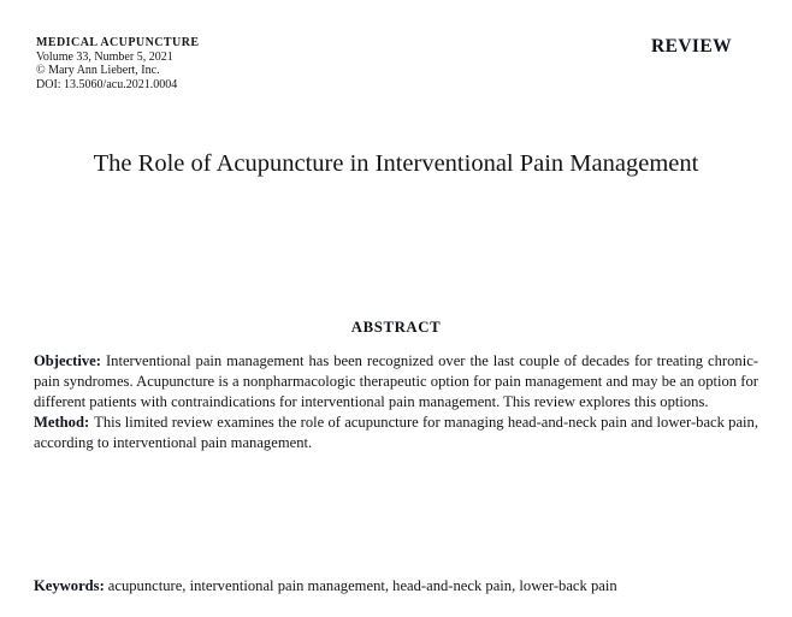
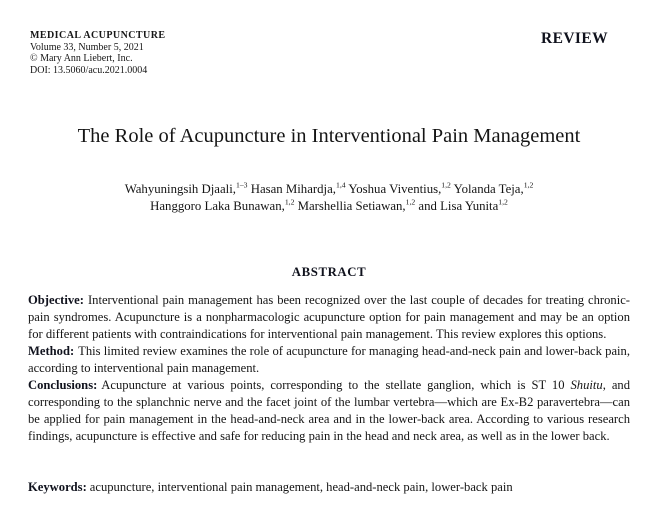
  MEDICAL ACUPUNCTURE
  Volume 33, Number 5, 2021
  © Mary Ann Liebert, Inc.
  DOI: 13.5060/acu.2021.0004
  REVIEW
  The Role of Acupuncture in Interventional Pain Management
+ Wahyuningsih Djaali,1–3 Hasan Mihardja,1,4 Yoshua Viventius,1,2 Yolanda Teja,1,2
+ Hanggoro Laka Bunawan,1,2 Marshellia Setiawan,1,2 and Lisa Yunita1,2
  ABSTRACT
- Objective: Interventional pain management has been recognized over the last couple of decades for treating chronic-pain syndromes. Acupuncture is a nonpharmacologic therapeutic option for pain management and may be an option for different patients with contraindications for interventional pain management. This review explores this options.
+ Objective: Interventional pain management has been recognized over the last couple of decades for treating chronic-pain syndromes. Acupuncture is a nonpharmacologic acupuncture option for pain management and may be an option for different patients with contraindications for interventional pain management. This review explores this options.
  Method: This limited review examines the role of acupuncture for managing head-and-neck pain and lower-back pain, according to interventional pain management.
+ Conclusions: Acupuncture at various points, corresponding to the stellate ganglion, which is ST 10 Shuitu, and corresponding to the splanchnic nerve and the facet joint of the lumbar vertebra—which are Ex-B2 paravertebra—can be applied for pain management in the head-and-neck area and in the lower-back area. According to various research findings, acupuncture is effective and safe for reducing pain in the head and neck area, as well as in the lower back.
  Keywords: acupuncture, interventional pain management, head-and-neck pain, lower-back pain
